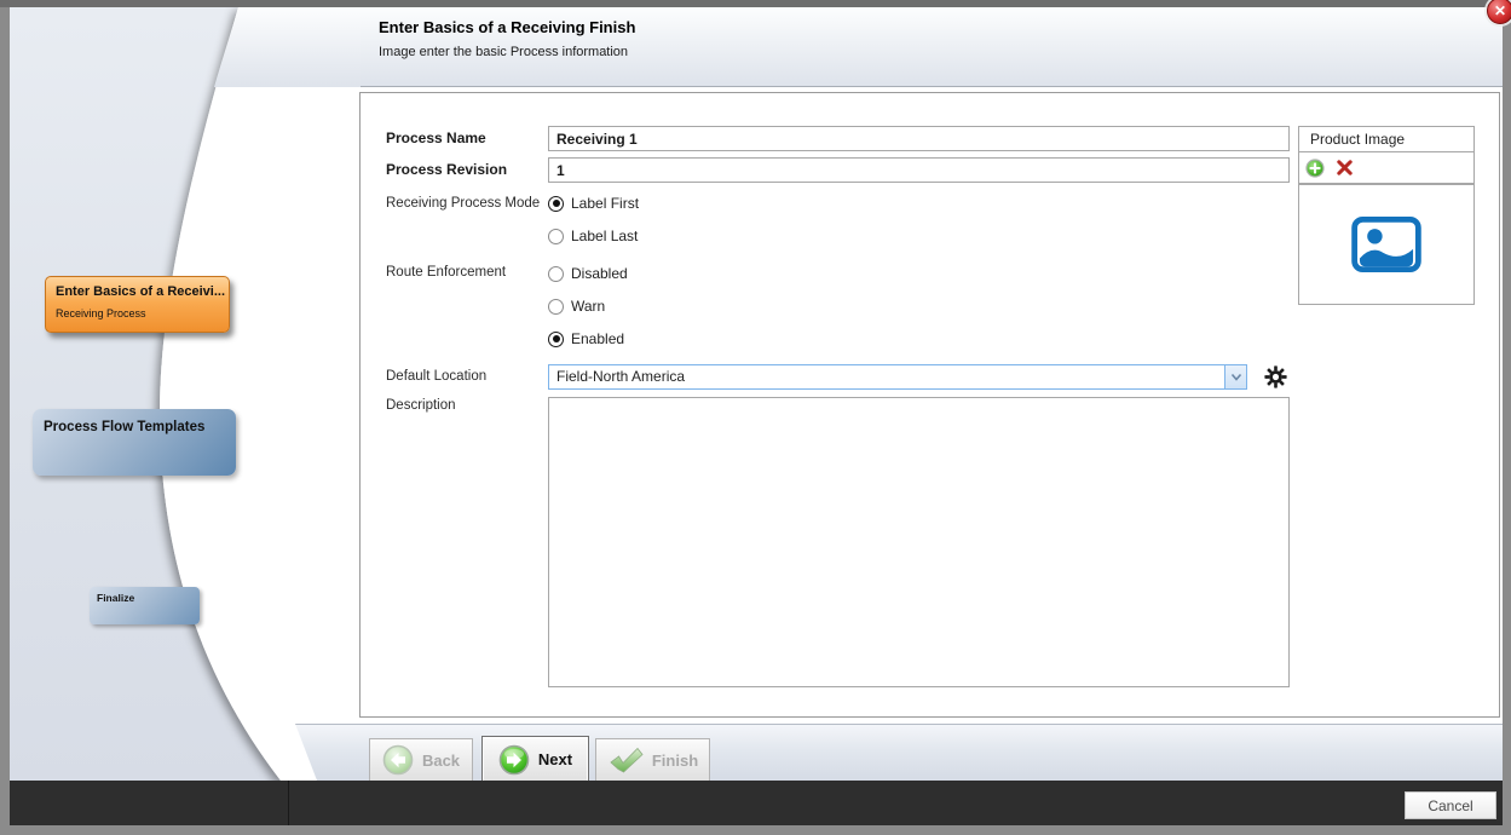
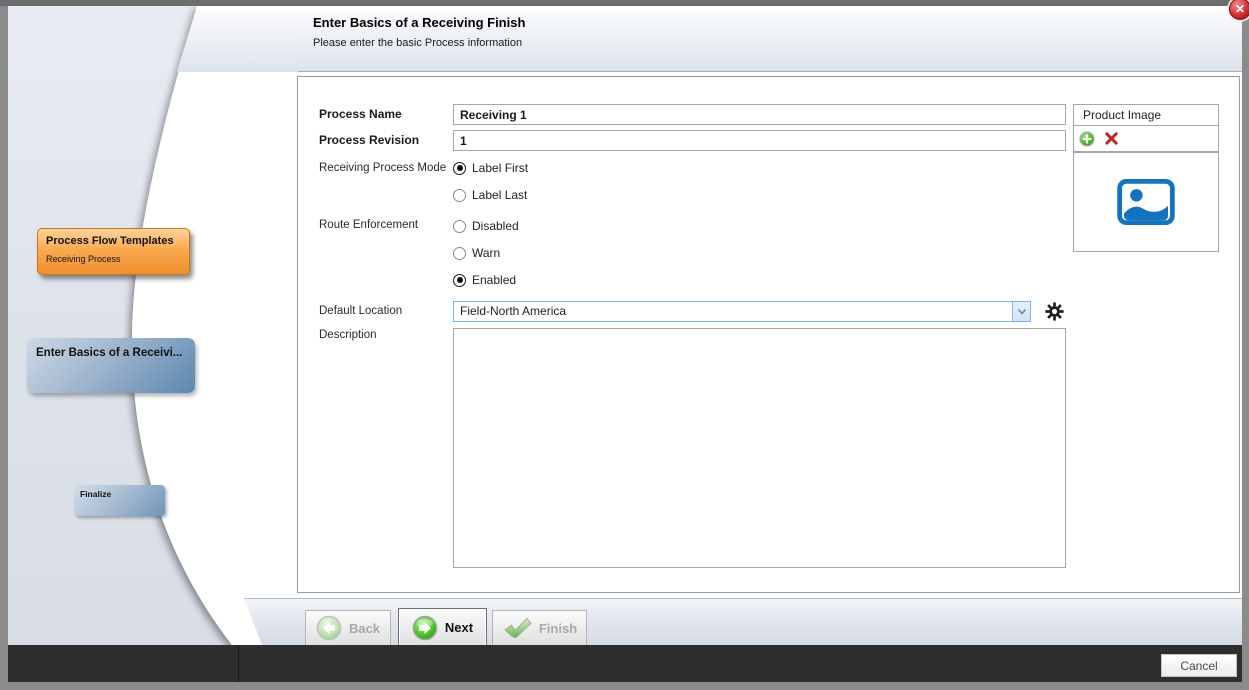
- Enter Basics of a Receivi...
+ Process Flow Templates
  Receiving Process
- Process Flow Templates
+ Enter Basics of a Receivi...
  Finalize
  Enter Basics of a Receiving Finish
- Image enter the basic Process information
+ Please enter the basic Process information
  Process Name
  Receiving 1
  Process Revision
  1
  Receiving Process Mode
  Label First
  Label Last
  Route Enforcement
  Disabled
  Warn
  Enabled
  Default Location
  Field-North America
  Description
  Product Image
  Back
  Next
  Finish
  Cancel
  ✕
